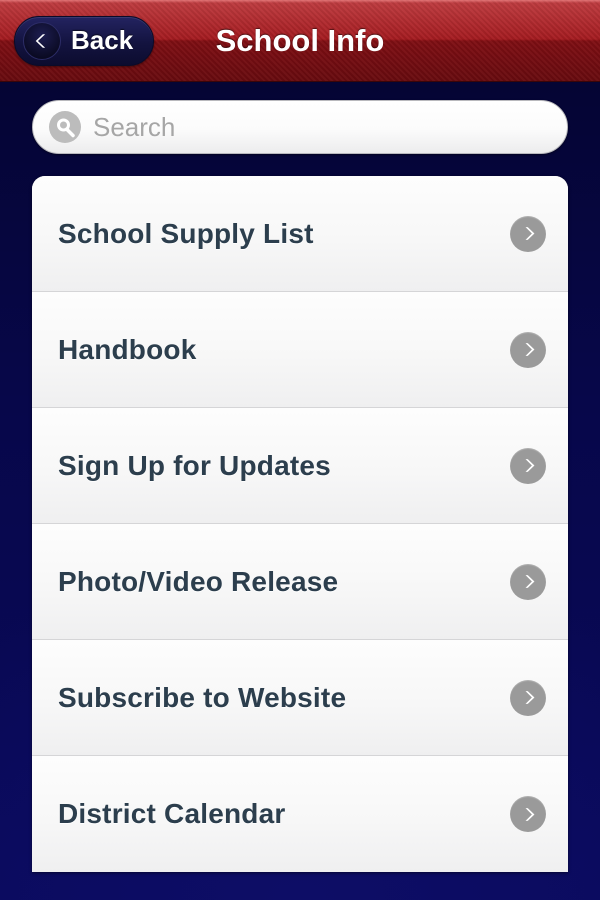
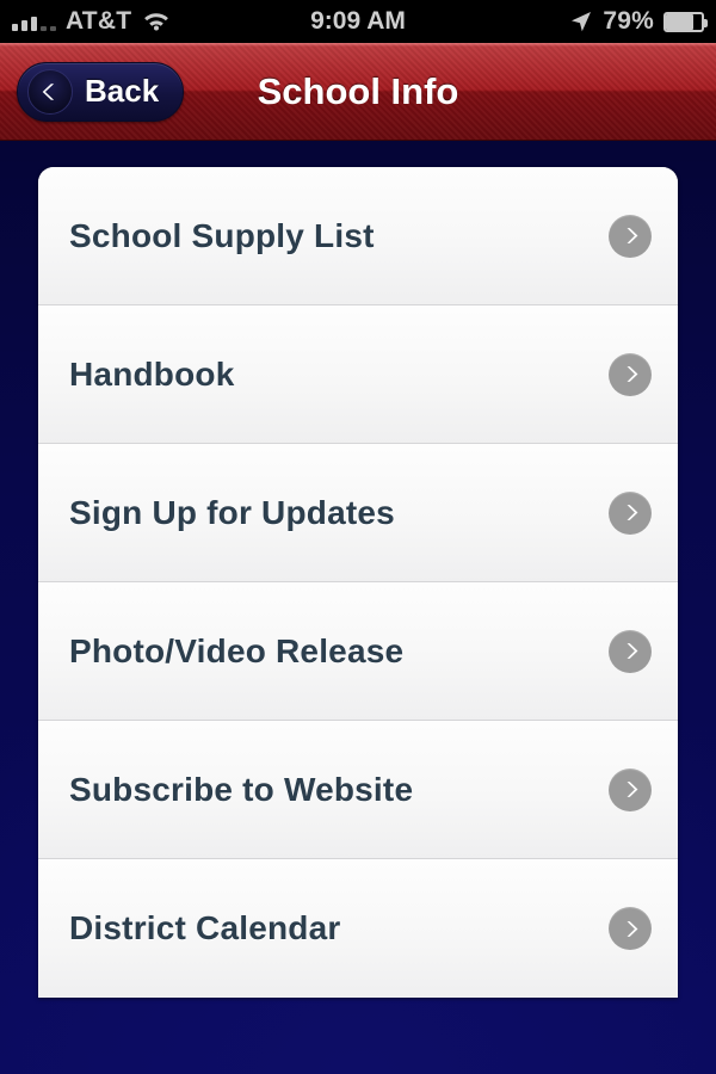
+ AT&T
+ 9:09 AM
+ 79%
  Back
  School Info
- Search
  School Supply List
  Handbook
  Sign Up for Updates
  Photo/Video Release
  Subscribe to Website
  District Calendar
